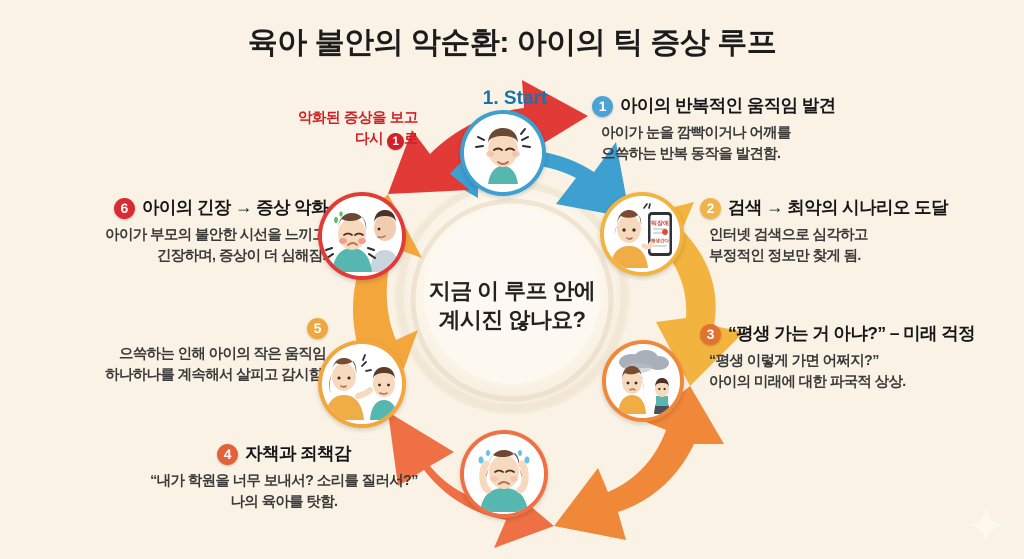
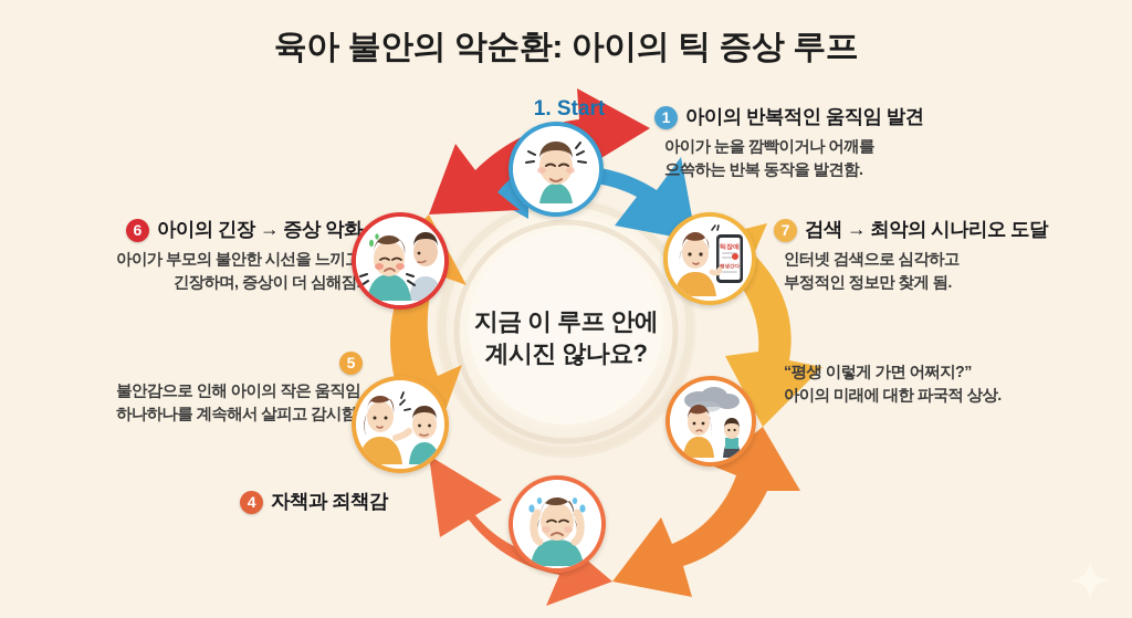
  육아 불안의 악순환: 아이의 틱 증상 루프
  지금 이 루프 안에
  계시진 않나요?
  1. Start
- 악화된 증상을 보고
- 다시 1 로
  1
  아이의 반복적인 움직임 발견
  아이가 눈을 깜빡이거나 어깨를
  으쓱하는 반복 동작을 발견함.
- 2
+ 7
  검색 → 최악의 시나리오 도달
  인터넷 검색으로 심각하고
  부정적인 정보만 찾게 됨.
- 3
- “평생 가는 거 아냐?” – 미래 걱정
  “평생 이렇게 가면 어쩌지?”
  아이의 미래에 대한 파국적 상상.
  4
  자책과 죄책감
- “내가 학원을 너무 보내서? 소리를 질러서?”
- 나의 육아를 탓함.
  5
- 으쓱하는 인해 아이의 작은 움직임
+ 불안감으로 인해 아이의 작은 움직임
  하나하나를 계속해서 살피고 감시함
  6
  아이의 긴장 → 증상 악화
  아이가 부모의 불안한 시선을 느끼
  긴장하며, 증상이 더 심해짐
